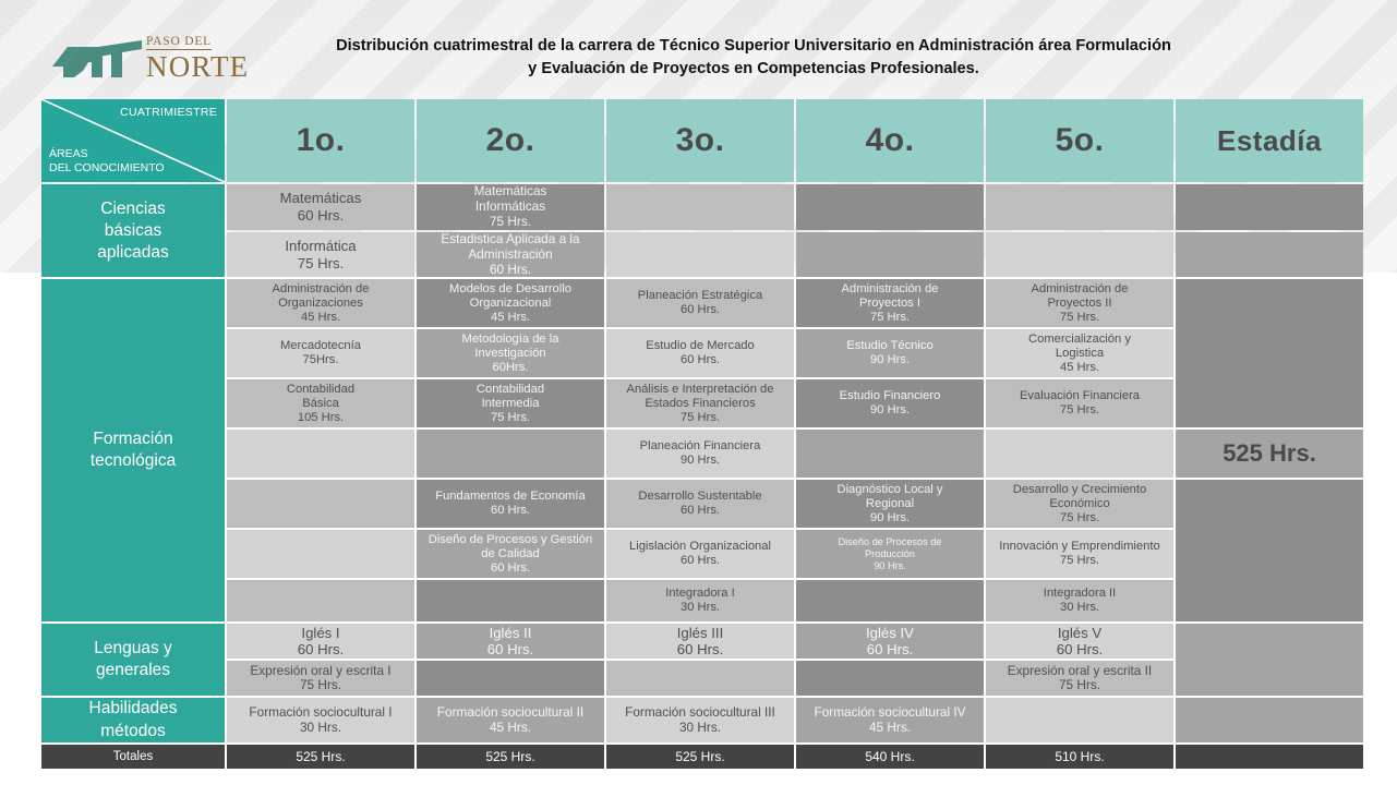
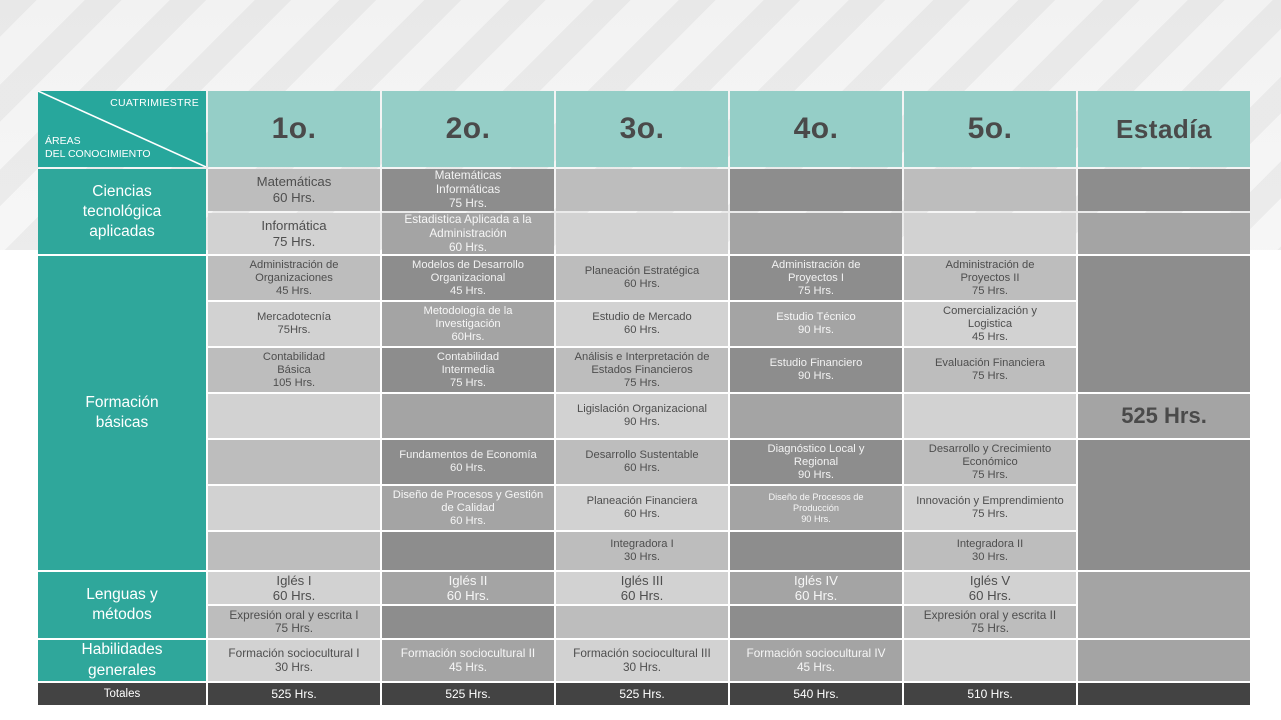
- PASO DEL
- NORTE
- Distribución cuatrimestral de la carrera de Técnico Superior Universitario en Administración área Formulación
- y Evaluación de Proyectos en Competencias Profesionales.
  CUATRIMIESTRE ÁREAS DEL CONOCIMIENTO	1o.	2o.	3o.	4o.	5o.	Estadía
- Ciencias básicas aplicadas	Matemáticas60 Hrs.	MatemáticasInformáticas75 Hrs.
+ Ciencias tecnológica aplicadas	Matemáticas60 Hrs.	MatemáticasInformáticas75 Hrs.
  Informática75 Hrs.	Estadistica Aplicada a laAdministración60 Hrs.
- Formación tecnológica	Administración deOrganizaciones45 Hrs.	Modelos de DesarrolloOrganizacional45 Hrs.	Planeación Estratégica60 Hrs.	Administración deProyectos I75 Hrs.	Administración deProyectos II75 Hrs.
+ Formación básicas	Administración deOrganizaciones45 Hrs.	Modelos de DesarrolloOrganizacional45 Hrs.	Planeación Estratégica60 Hrs.	Administración deProyectos I75 Hrs.	Administración deProyectos II75 Hrs.
  Mercadotecnía75Hrs.	Metodología de laInvestigación60Hrs.	Estudio de Mercado60 Hrs.	Estudio Técnico90 Hrs.	Comercialización yLogistica45 Hrs.
  ContabilidadBásica105 Hrs.	ContabilidadIntermedia75 Hrs.	Análisis e Interpretación deEstados Financieros75 Hrs.	Estudio Financiero90 Hrs.	Evaluación Financiera75 Hrs.
- 		Planeación Financiera90 Hrs.			525 Hrs.
+ 		Ligislación Organizacional90 Hrs.			525 Hrs.
  	Fundamentos de Economía60 Hrs.	Desarrollo Sustentable60 Hrs.	Diagnóstico Local yRegional90 Hrs.	Desarrollo y CrecimientoEconómico75 Hrs.
- 	Diseño de Procesos y Gestiónde Calidad60 Hrs.	Ligislación Organizacional60 Hrs.	Diseño de Procesos deProducción90 Hrs.	Innovación y Emprendimiento75 Hrs.
+ 	Diseño de Procesos y Gestiónde Calidad60 Hrs.	Planeación Financiera60 Hrs.	Diseño de Procesos deProducción90 Hrs.	Innovación y Emprendimiento75 Hrs.
  		Integradora I30 Hrs.		Integradora II30 Hrs.
- Lenguas y generales	Iglés I60 Hrs.	Iglés II60 Hrs.	Iglés III60 Hrs.	Iglés IV60 Hrs.	Iglés V60 Hrs.
+ Lenguas y métodos	Iglés I60 Hrs.	Iglés II60 Hrs.	Iglés III60 Hrs.	Iglés IV60 Hrs.	Iglés V60 Hrs.
  Expresión oral y escrita I75 Hrs.				Expresión oral y escrita II75 Hrs.
- Habilidades métodos	Formación sociocultural I30 Hrs.	Formación sociocultural II45 Hrs.	Formación sociocultural III30 Hrs.	Formación sociocultural IV45 Hrs.
+ Habilidades generales	Formación sociocultural I30 Hrs.	Formación sociocultural II45 Hrs.	Formación sociocultural III30 Hrs.	Formación sociocultural IV45 Hrs.
  Totales	525 Hrs.	525 Hrs.	525 Hrs.	540 Hrs.	510 Hrs.
